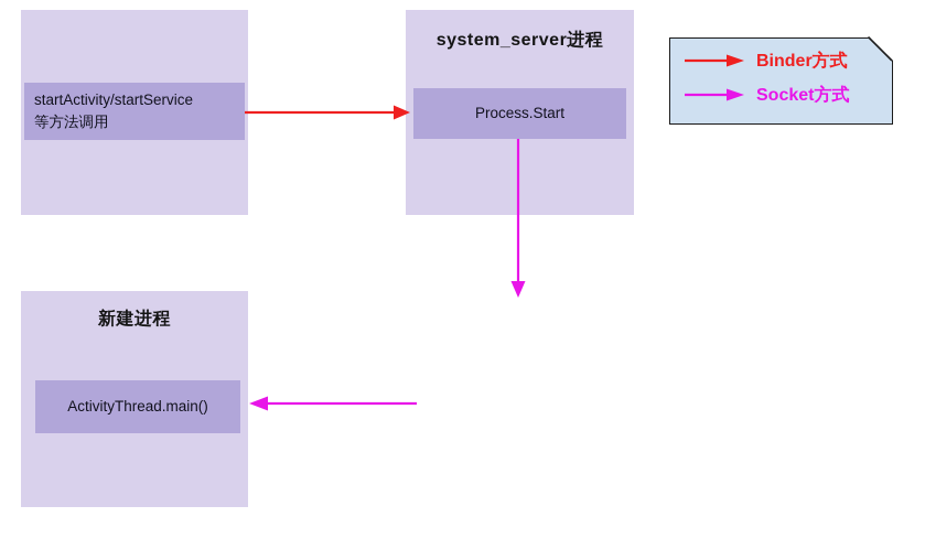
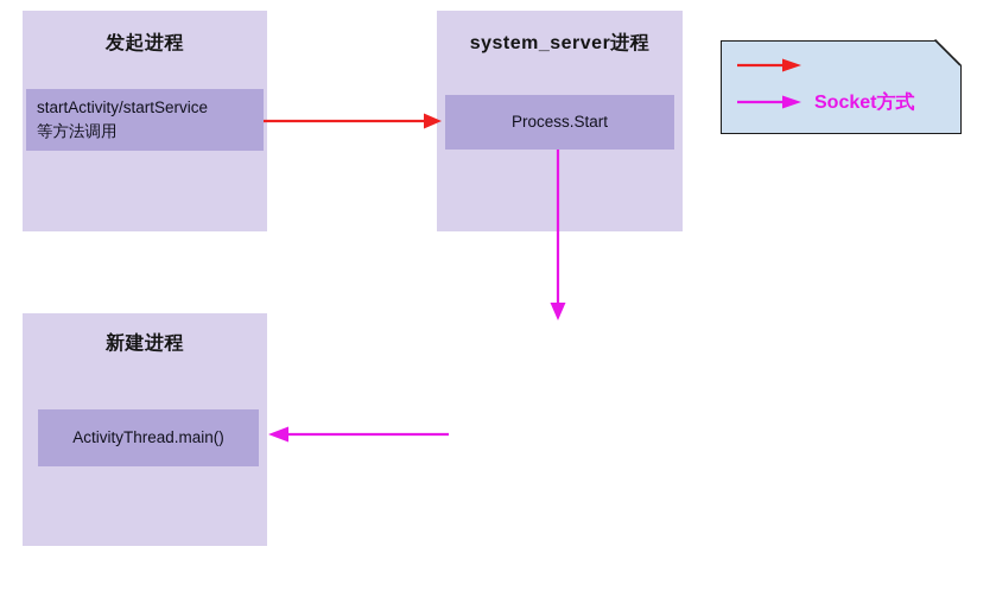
+ 发起进程
  startActivity/startService
  等方法调用
  system_server进程
  Process.Start
  新建进程
  ActivityThread.main()
- Binder方式
  Socket方式
